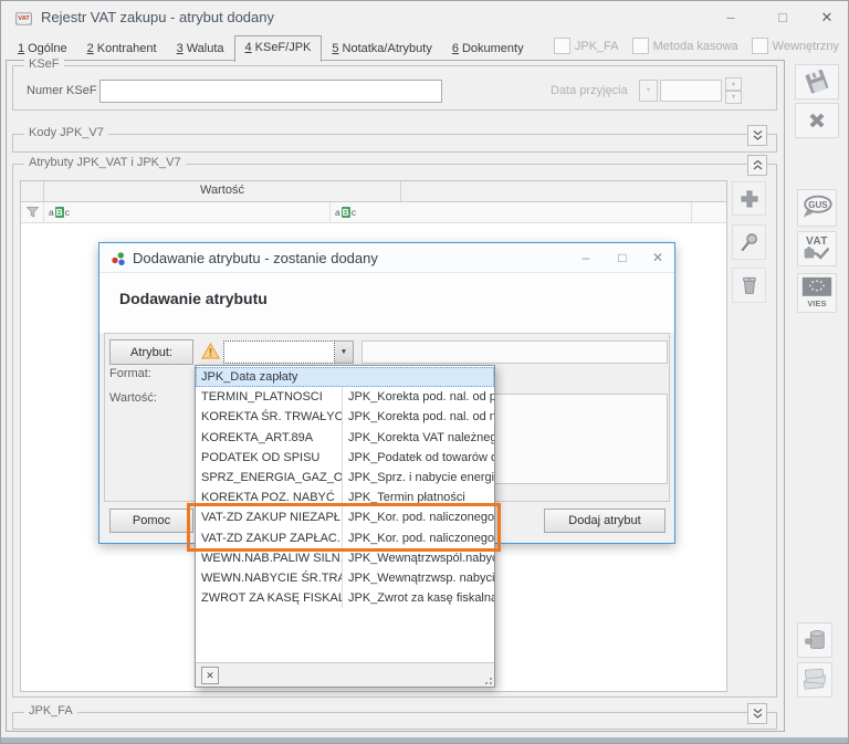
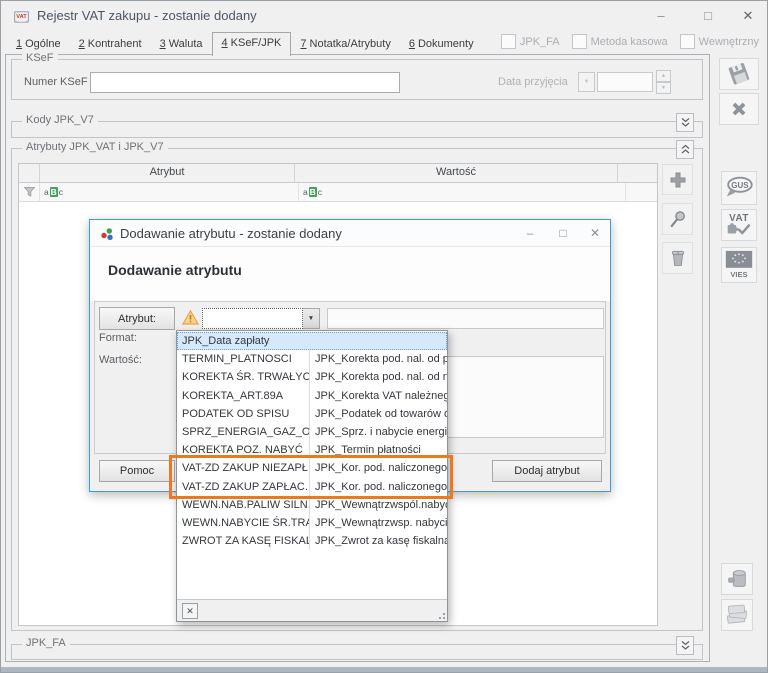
- Rejestr VAT zakupu - atrybut dodany
+ Rejestr VAT zakupu - zostanie dodany
  –
  □
  ✕
  1 Ogólne
  2 Kontrahent
  3 Waluta
  4 KSeF/JPK
- 5 Notatka/Atrybuty
+ 7 Notatka/Atrybuty
  6 Dokumenty
  JPK_FA
  Metoda kasowa
  Wewnętrzny
  KSeF
  Numer KSeF
  Data przyjęcia
  Kody JPK_V7
  Atrybuty JPK_VAT i JPK_V7
+ Atrybut
  Wartość
  a
  B
  c
  a
  B
  c
  JPK_FA
  GUS
  VAT
  VIES
  Dodawanie atrybutu - zostanie dodany
  –
  □
  ✕
  Dodawanie atrybutu
  Atrybut:
  Format:
  Wartość:
  Pomoc
  Dodaj atrybut
  JPK_Data zapłaty
  TERMIN_PLATNOSCI
  JPK_Korekta pod. nal. od p
  KOREKTA ŚR. TRWAŁYC
  JPK_Korekta pod. nal. od n
  KOREKTA_ART.89A
  JPK_Korekta VAT należneg
  PODATEK OD SPISU
  JPK_Podatek od towarów
  SPRZ_ENERGIA_GAZ_O
  JPK_Sprz. i nabycie energi
  KOREKTA POZ. NABYĆ
  JPK_Termin płatności
  VAT-ZD ZAKUP NIEZAPŁ
  JPK_Kor. pod. naliczonego
  VAT-ZD ZAKUP ZAPŁAC.
  JPK_Kor. pod. naliczonego
  WEWN.NAB.PALIW SILN.
  JPK_Wewnątrzwspól.naby
  WEWN.NABYCIE ŚR.TRA
  JPK_Wewnątrzwsp. nabyci
  ZWROT ZA KASĘ FISKAL
  JPK_Zwrot za kasę fiskaln
  ✕
